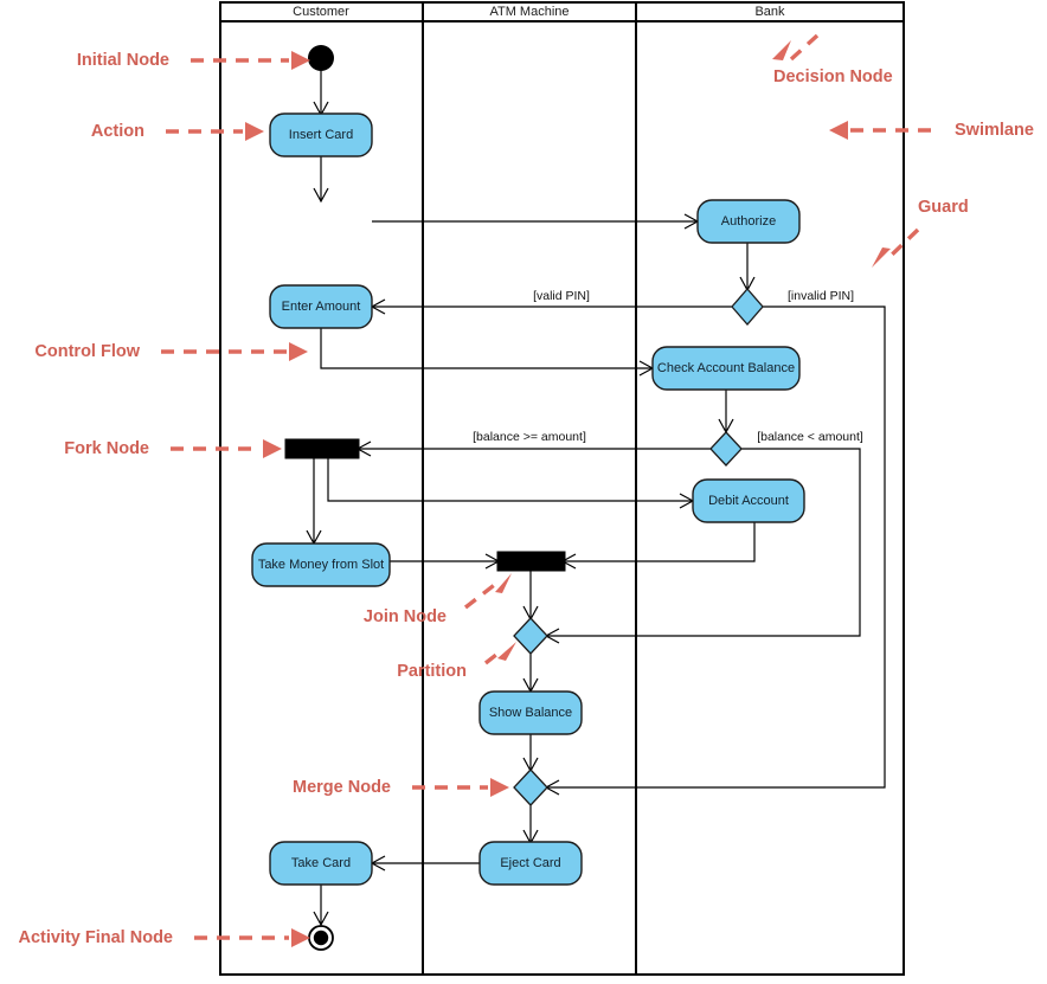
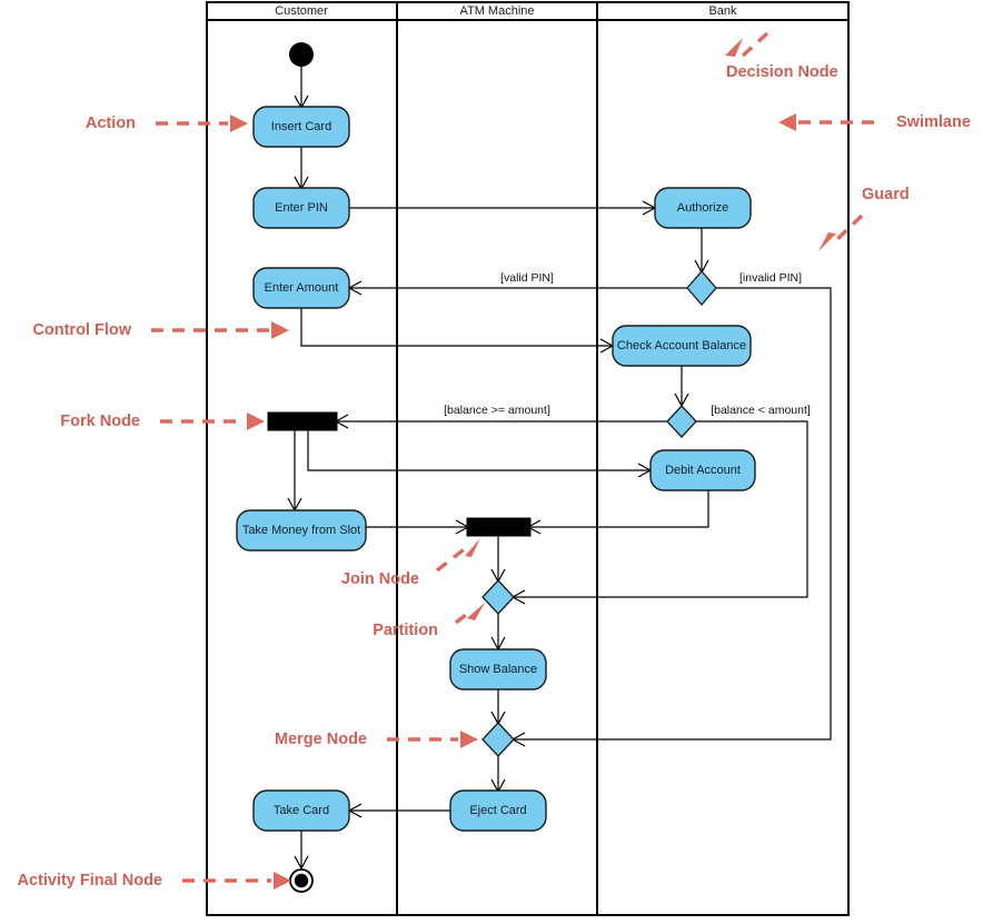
  Customer
  ATM Machine
  Bank
  [valid PIN]
  [invalid PIN]
  [balance >= amount]
  [balance < amount]
  Insert Card
+ Enter PIN
  Enter Amount
  Authorize
  Check Account Balance
  Debit Account
  Take Money from Slot
  Show Balance
  Eject Card
  Take Card
- Initial Node
  Action
  Control Flow
  Fork Node
  Join Node
  Partition
  Merge Node
  Activity Final Node
  Decision Node
  Swimlane
  Guard
